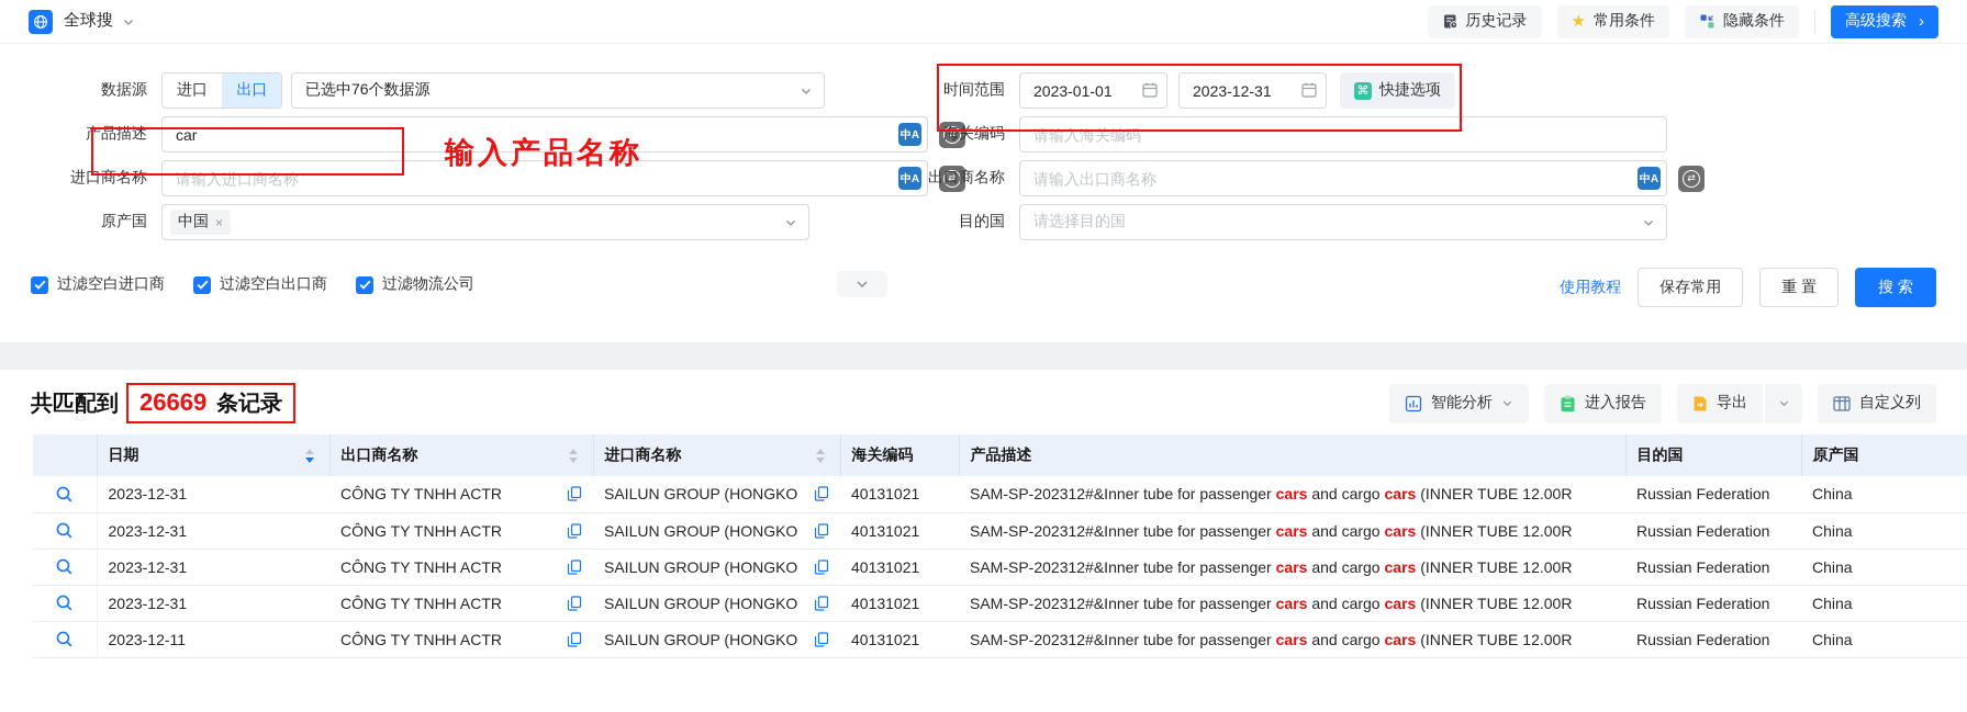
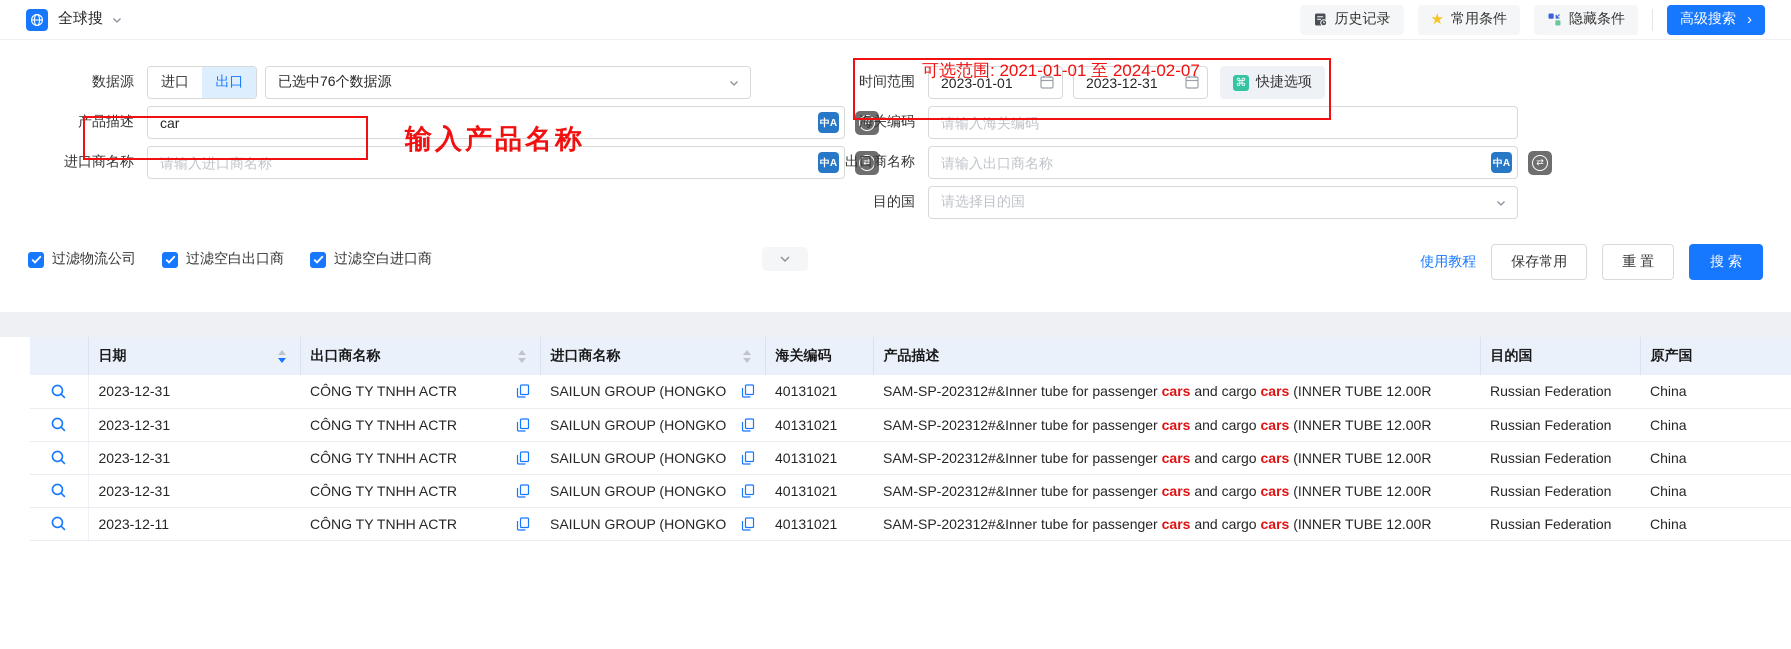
  全球搜
  历史记录
  ★
  常用条件
  隐藏条件
  高级搜索
  ›
  数据源
  进口
  出口
  已选中76个数据源
  产品描述
  car
  中A
  ⇄
  进口商名称
  请输入进口商名称
  中A
  ⇄
- 原产国
- 中国
- ×
  时间范围
  2023-01-01
  2023-12-31
  ⌘
  快捷选项
  海关编码
  请输入海关编码
  出口商名称
  请输入出口商名称
  中A
  ⇄
  目的国
  请选择目的国
- 过滤空白进口商
+ 过滤物流公司
  过滤空白出口商
- 过滤物流公司
+ 过滤空白进口商
  使用教程
  保存常用
  重 置
  搜 索
+ 可选范围: 2021-01-01 至 2024-02-07
  输入产品名称
- 共匹配到
- 26669
- 条记录
- 智能分析
- 进入报告
- 导出
- 自定义列
  	日期	出口商名称	进口商名称	海关编码	产品描述	目的国	原产国
  	2023-12-31	CÔNG TY TNHH ACTR	SAILUN GROUP (HONGKO	40131021	SAM-SP-202312#&Inner tube for passenger cars and cargo cars (INNER TUBE 12.00R	Russian Federation	China
  	2023-12-31	CÔNG TY TNHH ACTR	SAILUN GROUP (HONGKO	40131021	SAM-SP-202312#&Inner tube for passenger cars and cargo cars (INNER TUBE 12.00R	Russian Federation	China
  	2023-12-31	CÔNG TY TNHH ACTR	SAILUN GROUP (HONGKO	40131021	SAM-SP-202312#&Inner tube for passenger cars and cargo cars (INNER TUBE 12.00R	Russian Federation	China
  	2023-12-31	CÔNG TY TNHH ACTR	SAILUN GROUP (HONGKO	40131021	SAM-SP-202312#&Inner tube for passenger cars and cargo cars (INNER TUBE 12.00R	Russian Federation	China
  	2023-12-11	CÔNG TY TNHH ACTR	SAILUN GROUP (HONGKO	40131021	SAM-SP-202312#&Inner tube for passenger cars and cargo cars (INNER TUBE 12.00R	Russian Federation	China
